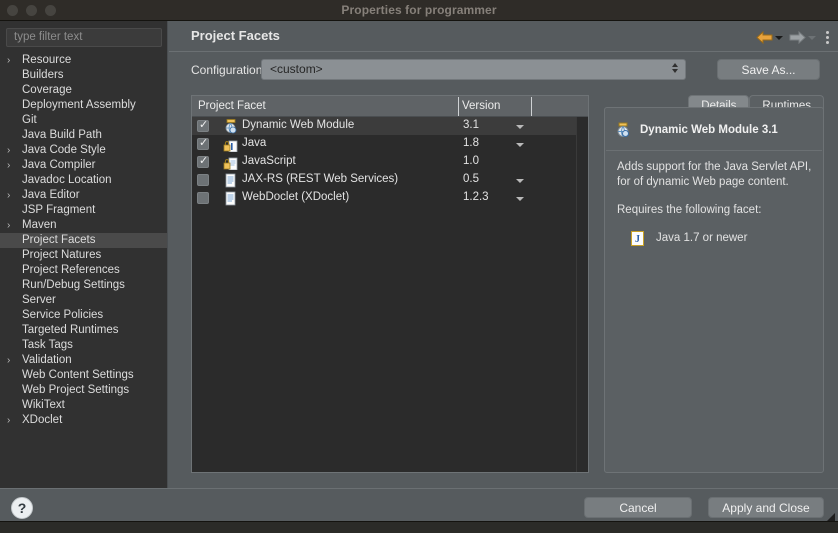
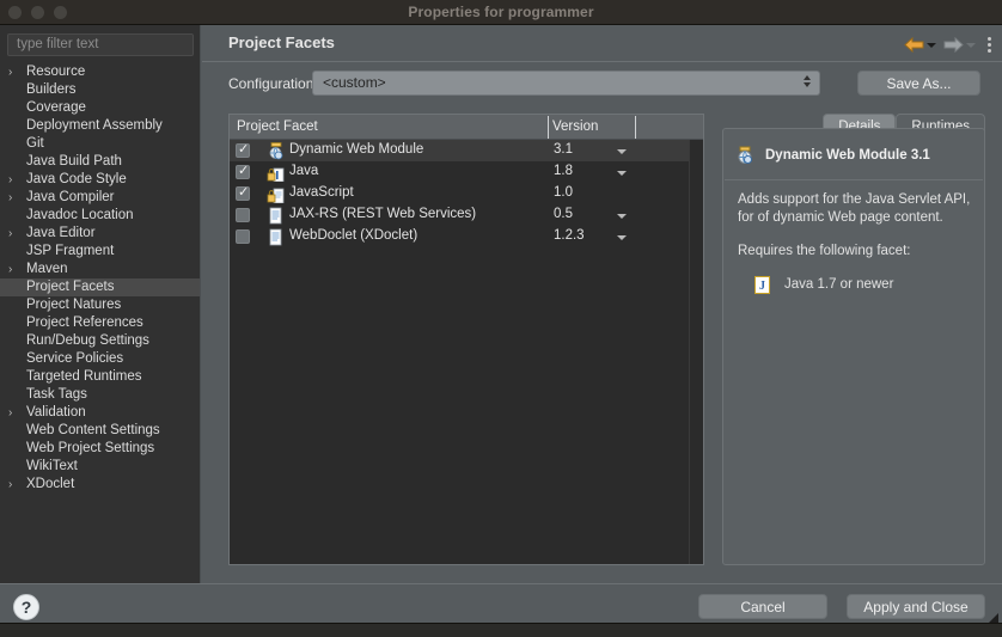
  Properties for programmer
  type filter text
  ›
  Resource
  Builders
  Coverage
  Deployment Assembly
  Git
  Java Build Path
  ›
  Java Code Style
  ›
  Java Compiler
  Javadoc Location
  ›
  Java Editor
  JSP Fragment
  ›
  Maven
  Project Facets
  Project Natures
  Project References
  Run/Debug Settings
- Server
  Service Policies
  Targeted Runtimes
  Task Tags
  ›
  Validation
  Web Content Settings
  Web Project Settings
  WikiText
  ›
  XDoclet
  Project Facets
  Configuration
  <custom>
  Save As...
  Project Facet
  Version
  Dynamic Web Module
  3.1
  Java
  1.8
  JavaScript
  1.0
  JAX-RS (REST Web Services)
  0.5
  WebDoclet (XDoclet)
  1.2.3
  Details
  Runtimes
  Dynamic Web Module 3.1
  Adds support for the Java Servlet API, for of dynamic Web page content.
  Requires the following facet:
  J
  Java 1.7 or newer
  ?
  Cancel
  Apply and Close
